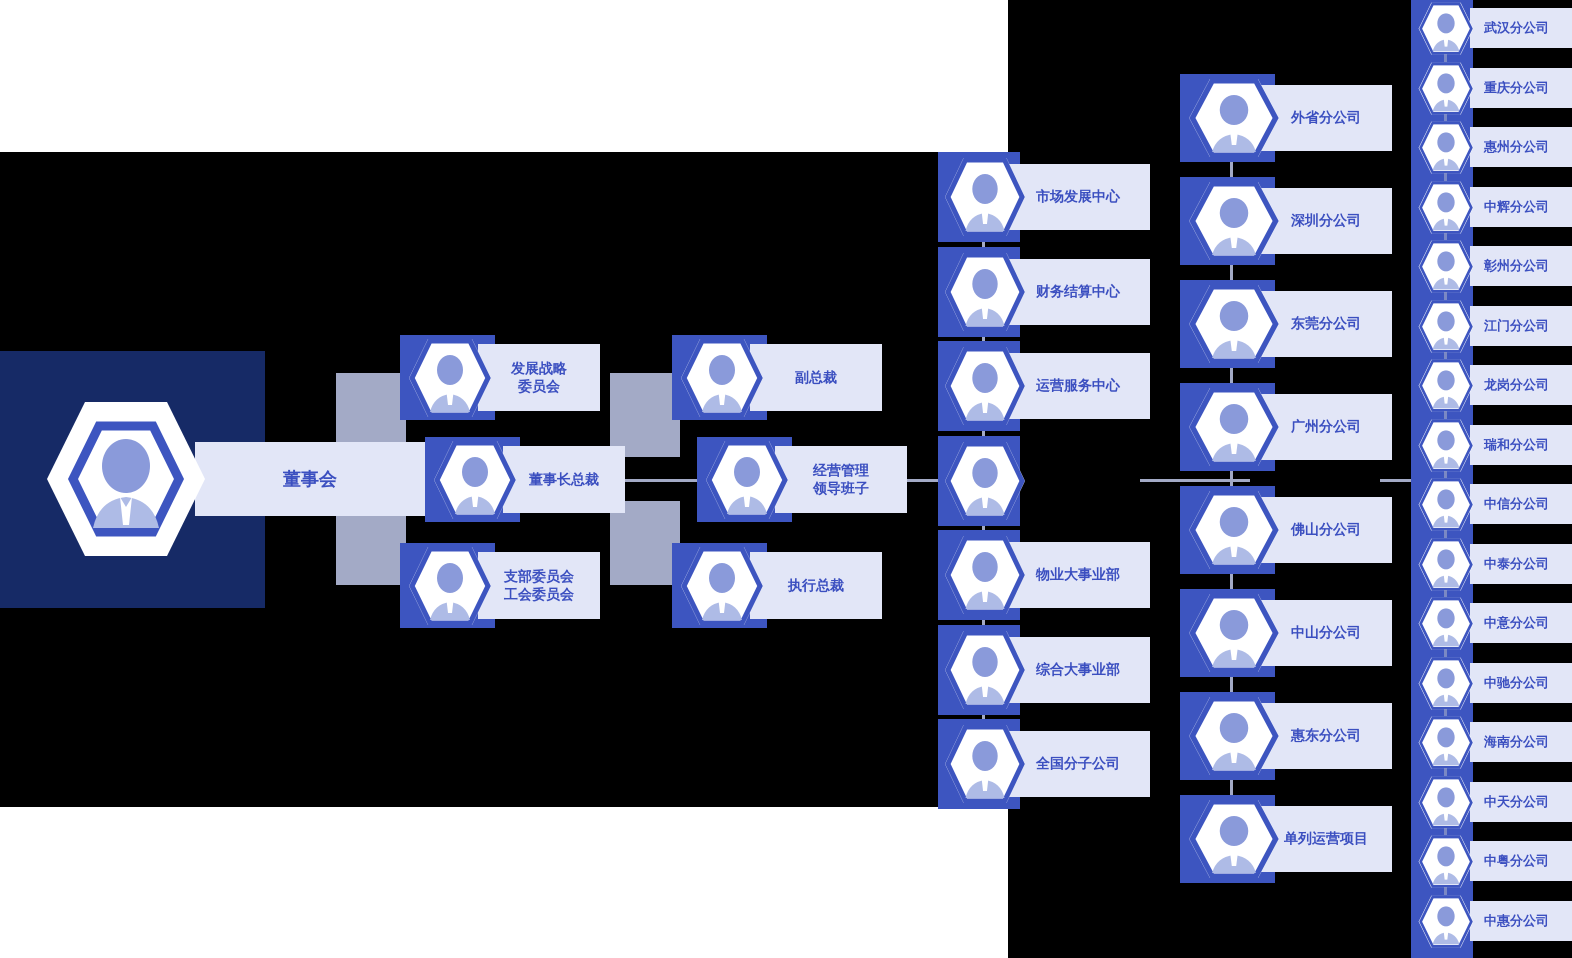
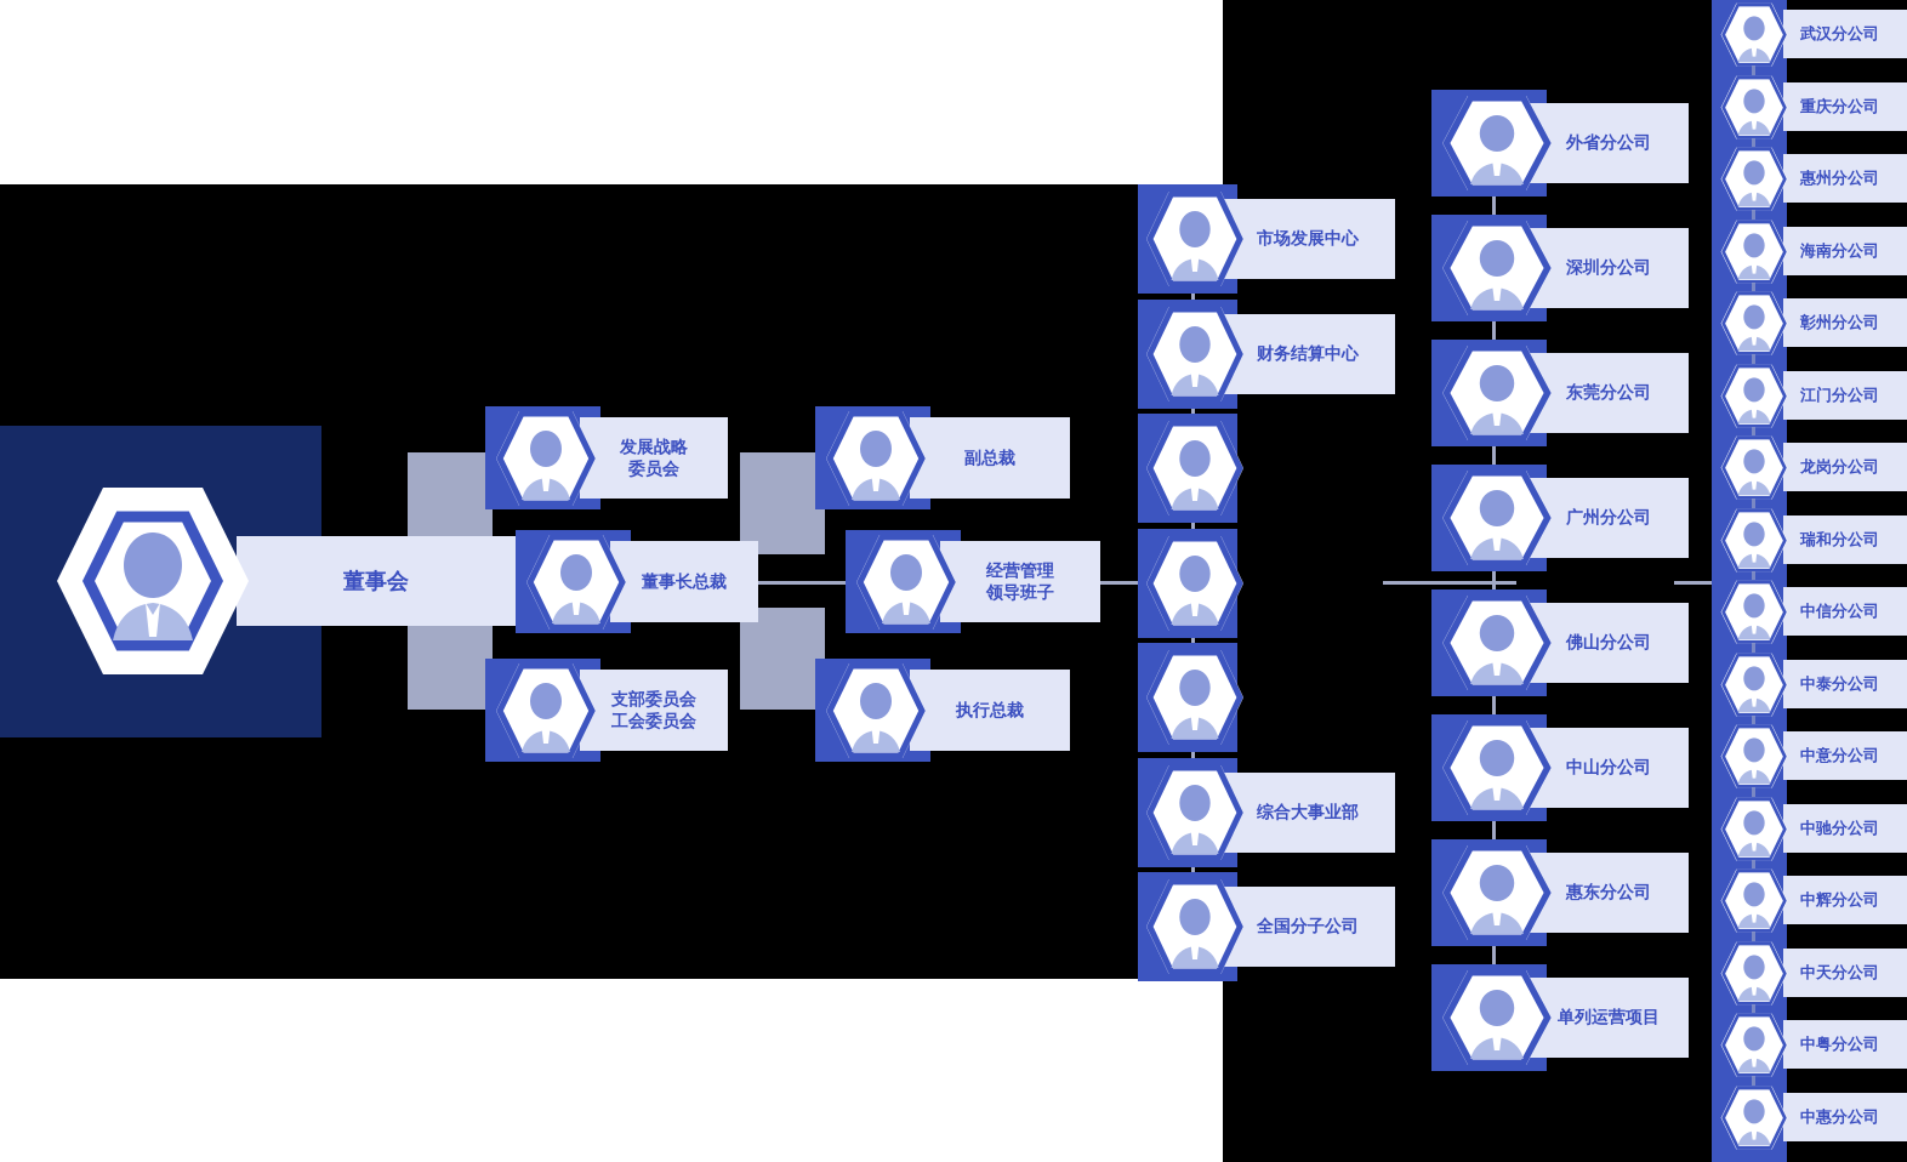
  董事会
  发展战略
  委员会
  董事长总裁
  支部委员会
  工会委员会
  副总裁
  经营管理
  领导班子
  执行总裁
  市场发展中心
  财务结算中心
- 运营服务中心
- 物业大事业部
  综合大事业部
  全国分子公司
  外省分公司
  深圳分公司
  东莞分公司
  广州分公司
  佛山分公司
  中山分公司
  惠东分公司
  单列运营项目
  武汉分公司
  重庆分公司
  惠州分公司
- 中辉分公司
+ 海南分公司
  彰州分公司
  江门分公司
  龙岗分公司
  瑞和分公司
  中信分公司
  中泰分公司
  中意分公司
  中驰分公司
- 海南分公司
+ 中辉分公司
  中天分公司
  中粤分公司
  中惠分公司
